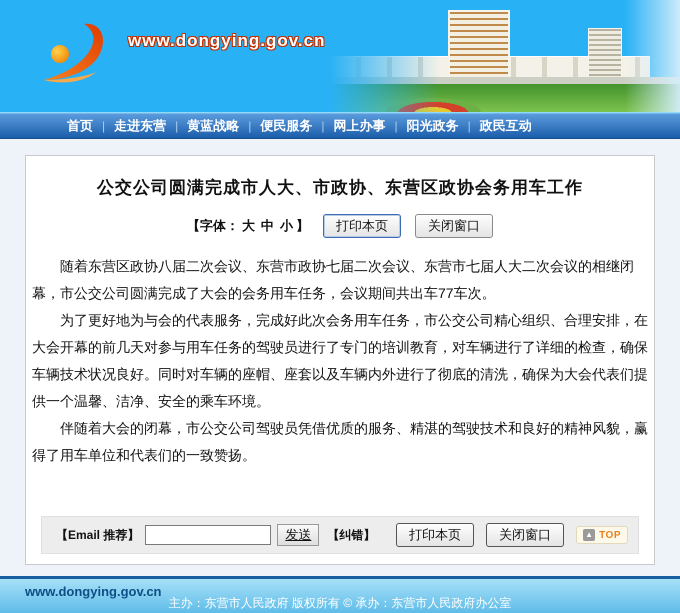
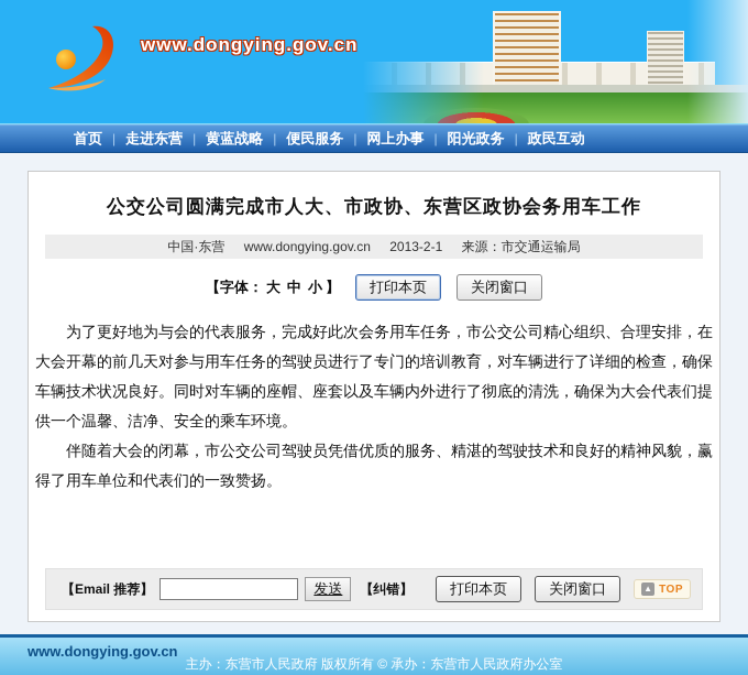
  www.dongying.gov.cn
  首页
  |
  走进东营
  |
  黄蓝战略
  |
  便民服务
  |
  网上办事
  |
  阳光政务
  |
  政民互动
  公交公司圆满完成市人大、市政协、东营区政协会务用车工作
+ 中国·东营 www.dongying.gov.cn 2013-2-1 来源：市交通运输局
  【字体： 大 中 小 】
  打印本页
  关闭窗口
- 随着东营区政协八届二次会议、东营市政协七届二次会议、东营市七届人大二次会议的相继闭幕，市公交公司圆满完成了大会的会务用车任务，会议期间共出车77车次。
  为了更好地为与会的代表服务，完成好此次会务用车任务，市公交公司精心组织、合理安排，在大会开幕的前几天对参与用车任务的驾驶员进行了专门的培训教育，对车辆进行了详细的检查，确保车辆技术状况良好。同时对车辆的座帽、座套以及车辆内外进行了彻底的清洗，确保为大会代表们提供一个温馨、洁净、安全的乘车环境。
  伴随着大会的闭幕，市公交公司驾驶员凭借优质的服务、精湛的驾驶技术和良好的精神风貌，赢得了用车单位和代表们的一致赞扬。
  【Email 推荐】
  发送
  【纠错】
  打印本页
  关闭窗口
  ▲
  TOP
  www.dongying.gov.cn
  主办：东营市人民政府 版权所有 © 承办：东营市人民政府办公室
